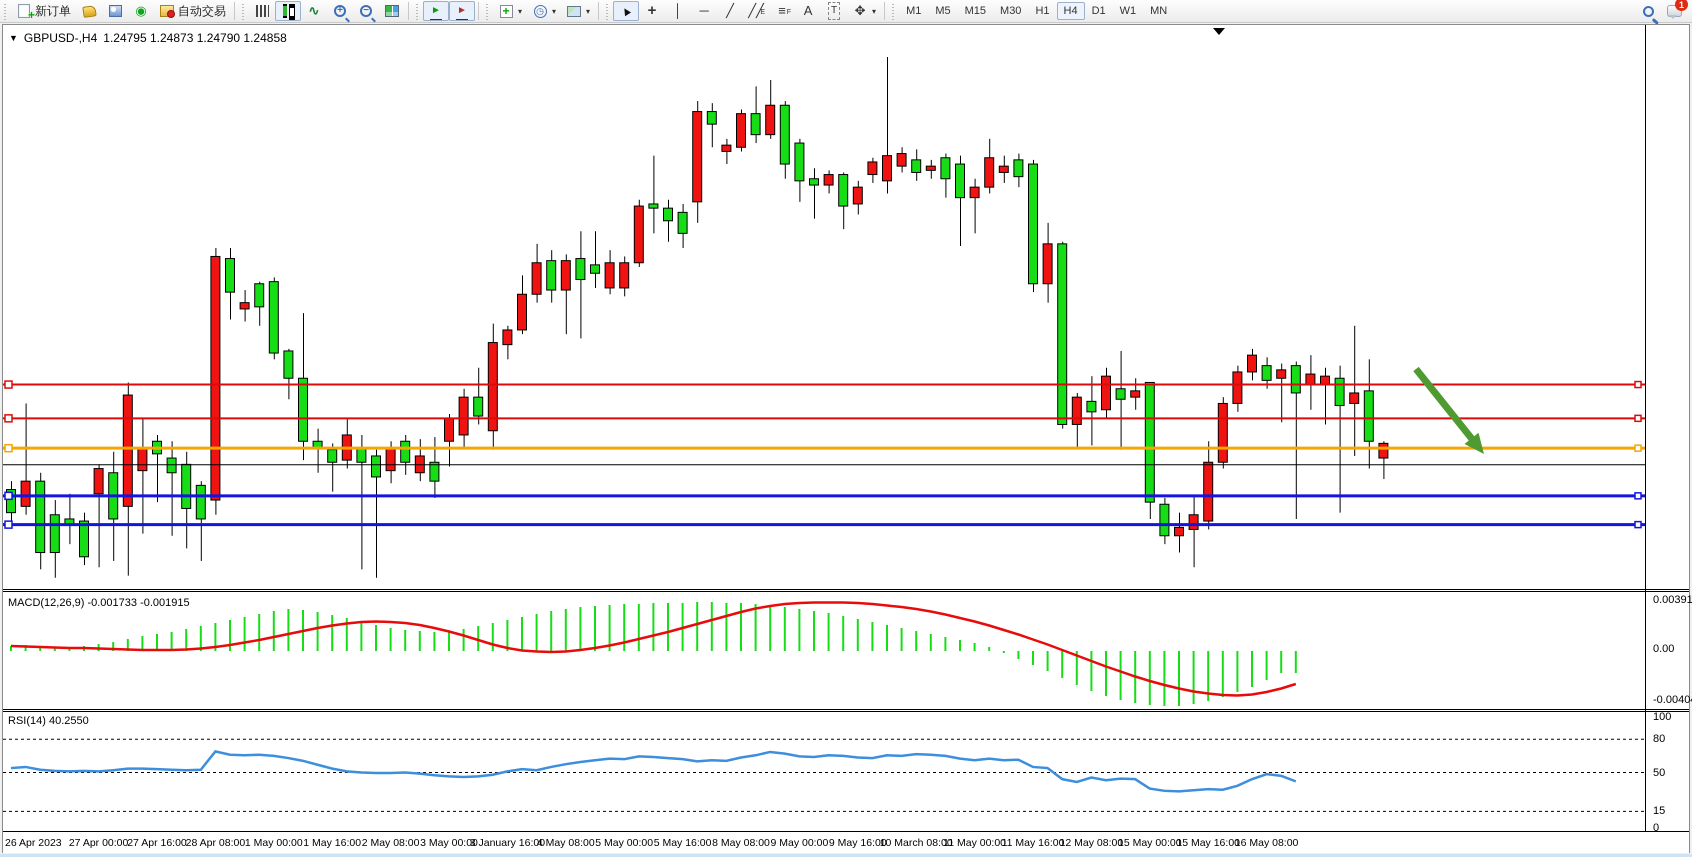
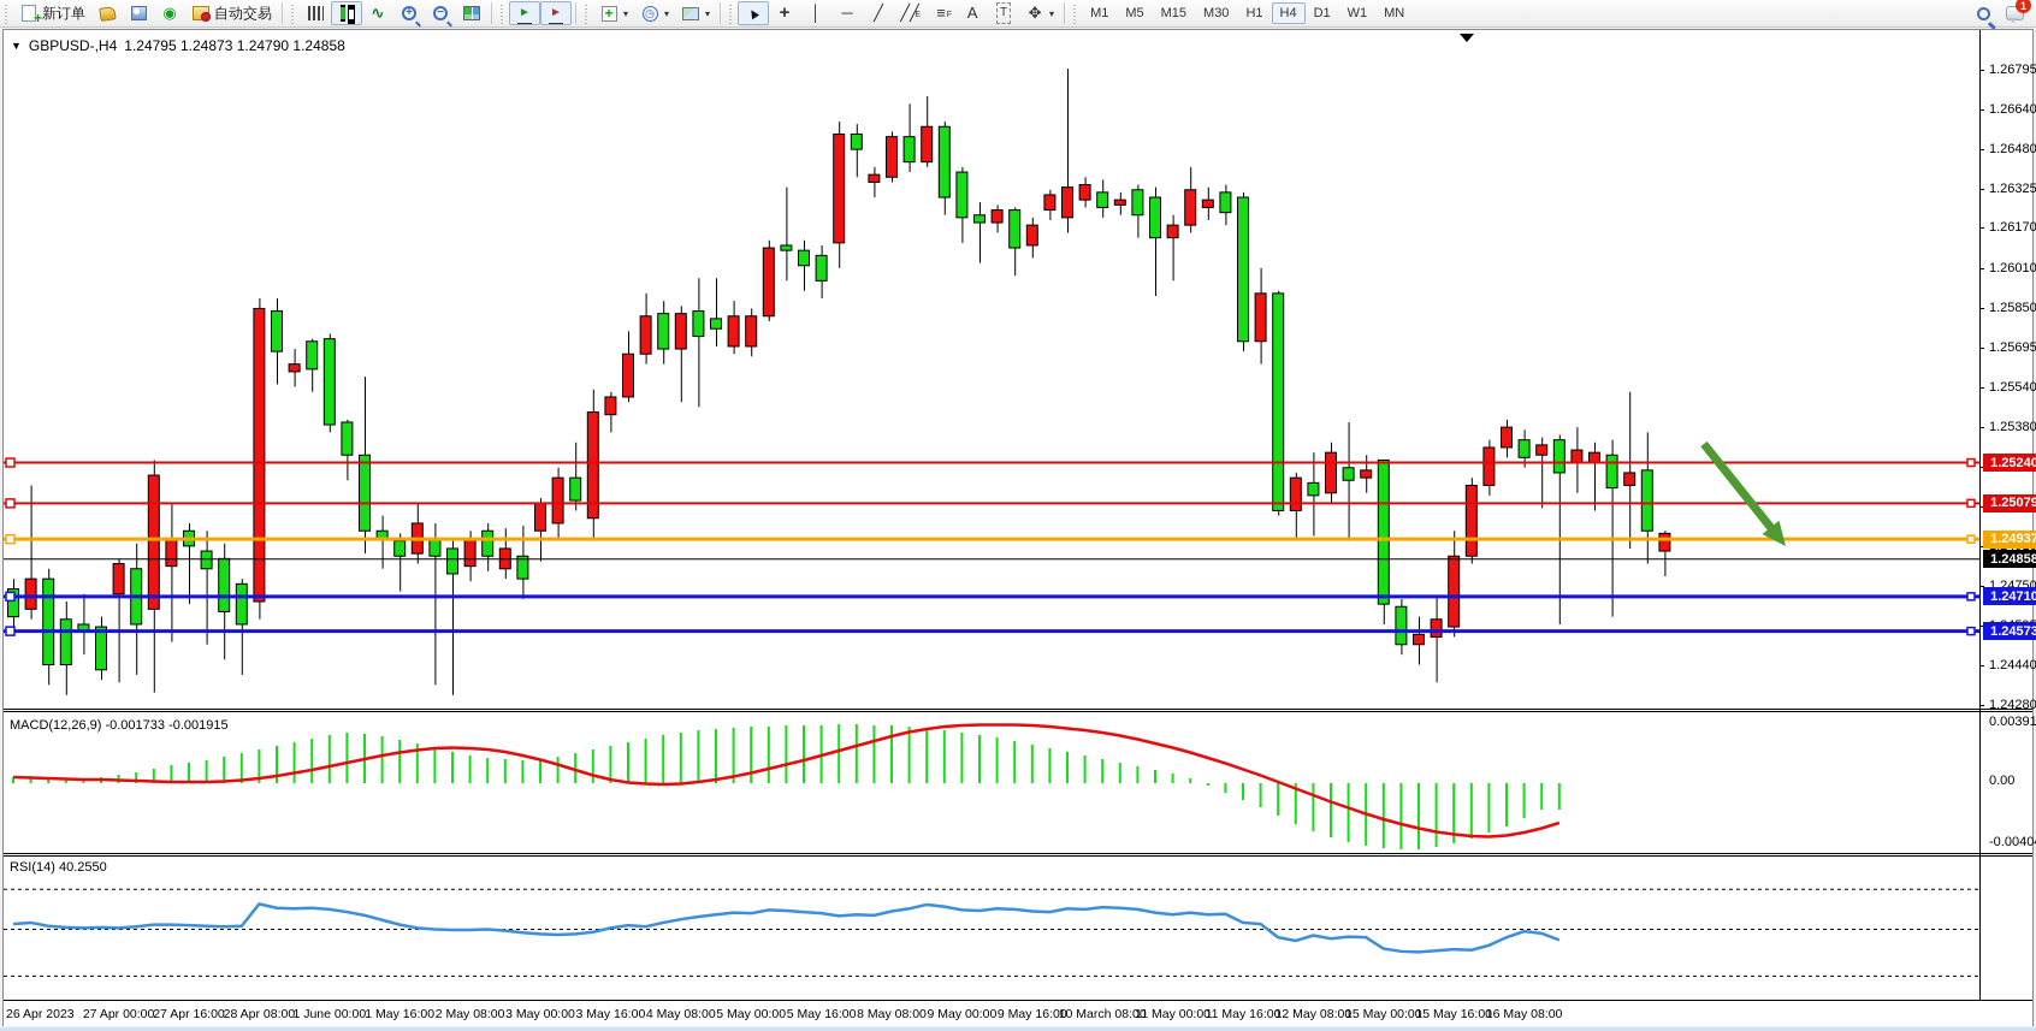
  新订单
  ◉
  自动交易
  ∿
  +
  −
  ►
  ►
  +
  ▾
  ◷
  ▾
  ▾
  +
  │
  ─
  ╱
  ╱╱
  ≡
  A
  T
  ✥
  ▾
  M1
  M5
  M15
  M30
  H1
  H4
  D1
  W1
  MN
  1
  ▼
  GBPUSD-,H4
  1.24795 1.24873 1.24790 1.24858
  MACD(12,26,9) -0.001733 -0.001915
  RSI(14) 40.2550
+ 1.26795
+ 1.26640
+ 1.26480
+ 1.26325
+ 1.26170
+ 1.26010
+ 1.25850
+ 1.25695
+ 1.25540
+ 1.25380
+ 1.24440
+ 1.24280
+ 1.25240
+ 1.25079
+ 1.24937
+ 1.24858
+ 1.24710
+ 1.24573
  0.00391
  0.00
  -0.0040
- 100
- 80
- 50
- 15
- 0
  26 Apr 2023
  27 Apr 00:00
  27 Apr 16:00
  28 Apr 08:00
- 1 May 00:00
+ 1 June 00:00
  1 May 16:00
  2 May 08:00
  3 May 00:00
- 3 January 16:00
+ 3 May 16:00
  4 May 08:00
  5 May 00:00
  5 May 16:00
  8 May 08:00
  9 May 00:00
  9 May 16:00
  10 March 08:00
  11 May 00:00
  11 May 16:00
  12 May 08:00
  15 May 00:00
  15 May 16:00
  16 May 08:00
